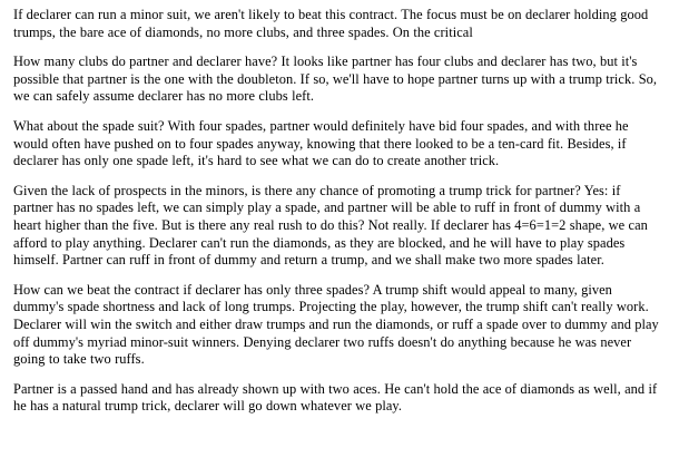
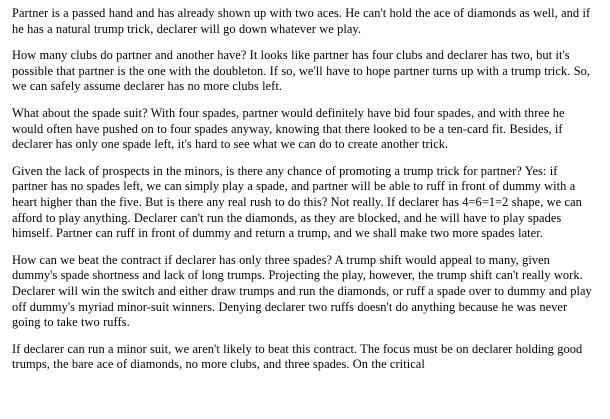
- If declarer can run a minor suit, we aren't likely to beat this contract. The focus must be on declarer holding good trumps, the bare ace of diamonds, no more clubs, and three spades. On the critical
+ Partner is a passed hand and has already shown up with two aces. He can't hold the ace of diamonds as well, and if he has a natural trump trick, declarer will go down whatever we play.
- How many clubs do partner and declarer have? It looks like partner has four clubs and declarer has two, but it's possible that partner is the one with the doubleton. If so, we'll have to hope partner turns up with a trump trick. So, we can safely assume declarer has no more clubs left.
+ How many clubs do partner and another have? It looks like partner has four clubs and declarer has two, but it's possible that partner is the one with the doubleton. If so, we'll have to hope partner turns up with a trump trick. So, we can safely assume declarer has no more clubs left.
  What about the spade suit? With four spades, partner would definitely have bid four spades, and with three he would often have pushed on to four spades anyway, knowing that there looked to be a ten-card fit. Besides, if declarer has only one spade left, it's hard to see what we can do to create another trick.
  Given the lack of prospects in the minors, is there any chance of promoting a trump trick for partner? Yes: if partner has no spades left, we can simply play a spade, and partner will be able to ruff in front of dummy with a heart higher than the five. But is there any real rush to do this? Not really. If declarer has 4=6=1=2 shape, we can afford to play anything. Declarer can't run the diamonds, as they are blocked, and he will have to play spades himself. Partner can ruff in front of dummy and return a trump, and we shall make two more spades later.
  How can we beat the contract if declarer has only three spades? A trump shift would appeal to many, given dummy's spade shortness and lack of long trumps. Projecting the play, however, the trump shift can't really work. Declarer will win the switch and either draw trumps and run the diamonds, or ruff a spade over to dummy and play off dummy's myriad minor-suit winners. Denying declarer two ruffs doesn't do anything because he was never going to take two ruffs.
- Partner is a passed hand and has already shown up with two aces. He can't hold the ace of diamonds as well, and if he has a natural trump trick, declarer will go down whatever we play.
+ If declarer can run a minor suit, we aren't likely to beat this contract. The focus must be on declarer holding good trumps, the bare ace of diamonds, no more clubs, and three spades. On the critical
